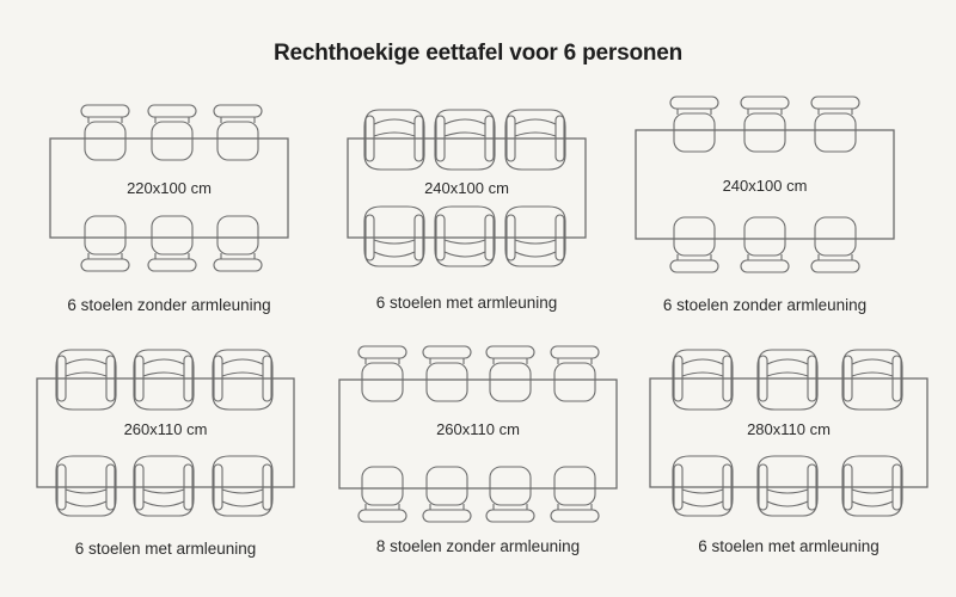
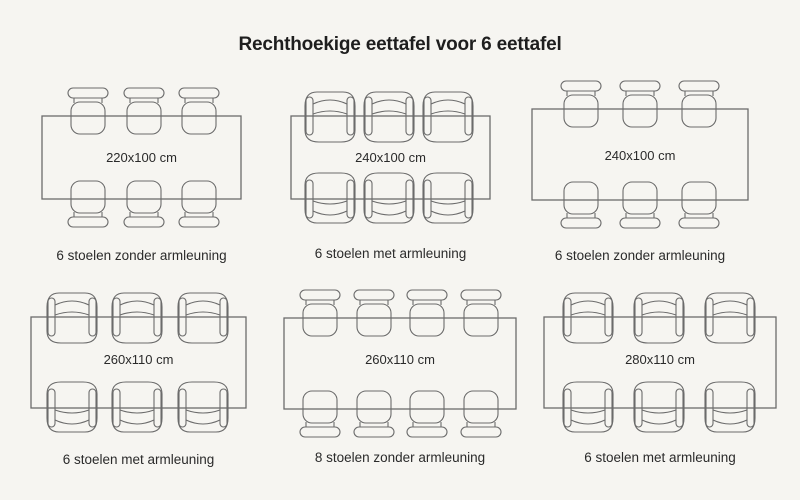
- Rechthoekige eettafel voor 6 personen
+ Rechthoekige eettafel voor 6 eettafel
  220x100 cm
  6 stoelen zonder armleuning
  240x100 cm
  6 stoelen met armleuning
  240x100 cm
  6 stoelen zonder armleuning
  260x110 cm
  6 stoelen met armleuning
  260x110 cm
  8 stoelen zonder armleuning
  280x110 cm
  6 stoelen met armleuning
